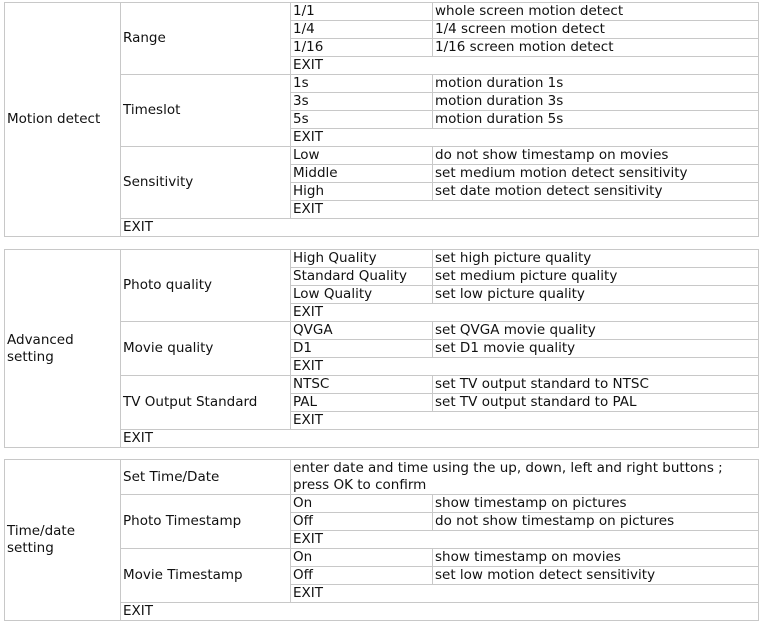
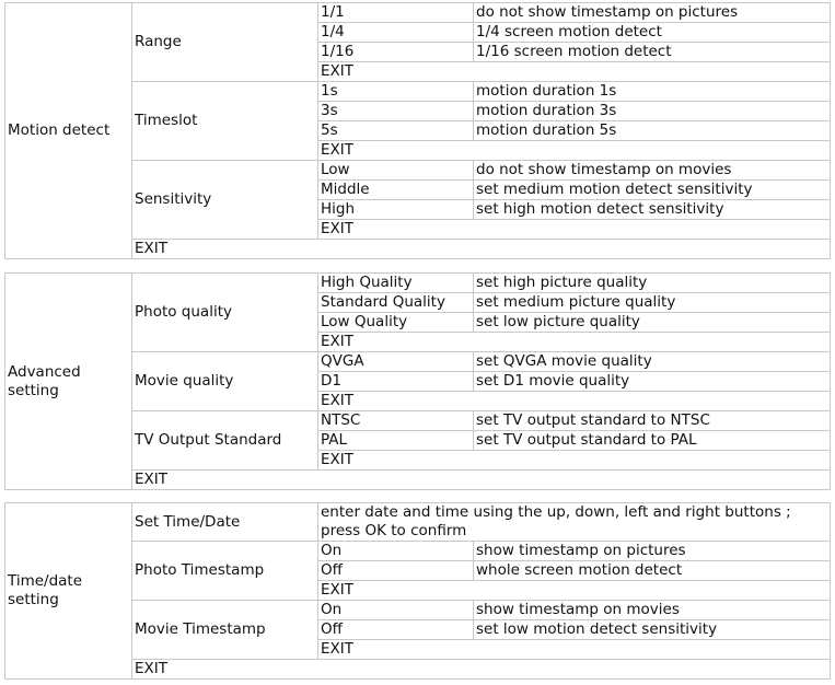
- Motion detect	Range	1/1	whole screen motion detect
+ Motion detect	Range	1/1	do not show timestamp on pictures
  1/4	1/4 screen motion detect
  1/16	1/16 screen motion detect
  EXIT
  Timeslot	1s	motion duration 1s
  3s	motion duration 3s
  5s	motion duration 5s
  EXIT
  Sensitivity	Low	do not show timestamp on movies
  Middle	set medium motion detect sensitivity
- High	set date motion detect sensitivity
+ High	set high motion detect sensitivity
  EXIT
  EXIT
  Advanced setting	Photo quality	High Quality	set high picture quality
  Standard Quality	set medium picture quality
  Low Quality	set low picture quality
  EXIT
  Movie quality	QVGA	set QVGA movie quality
  D1	set D1 movie quality
  EXIT
  TV Output Standard	NTSC	set TV output standard to NTSC
  PAL	set TV output standard to PAL
  EXIT
  EXIT
  Time/date setting	Set Time/Date	enter date and time using the up, down, left and right buttons ; press OK to confirm
  Photo Timestamp	On	show timestamp on pictures
- Off	do not show timestamp on pictures
+ Off	whole screen motion detect
  EXIT
  Movie Timestamp	On	show timestamp on movies
  Off	set low motion detect sensitivity
  EXIT
  EXIT
